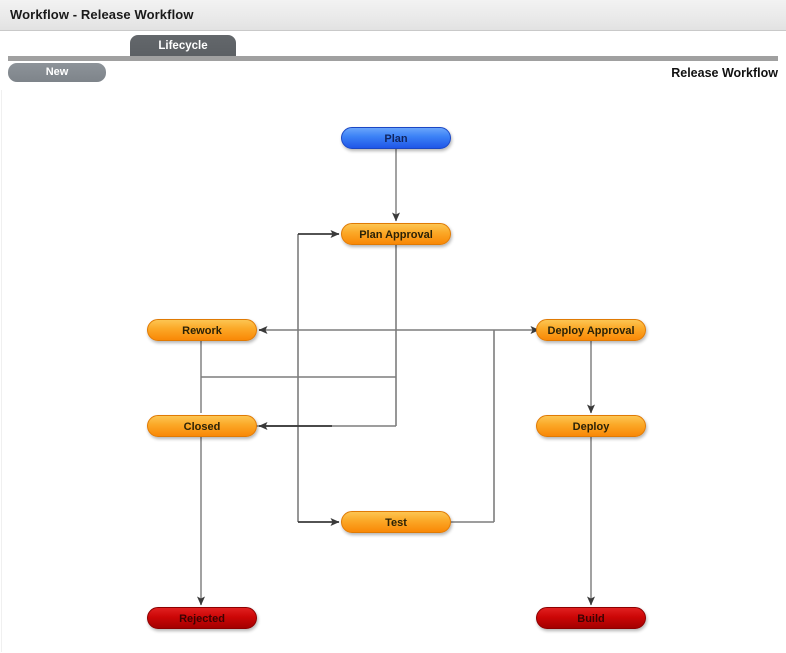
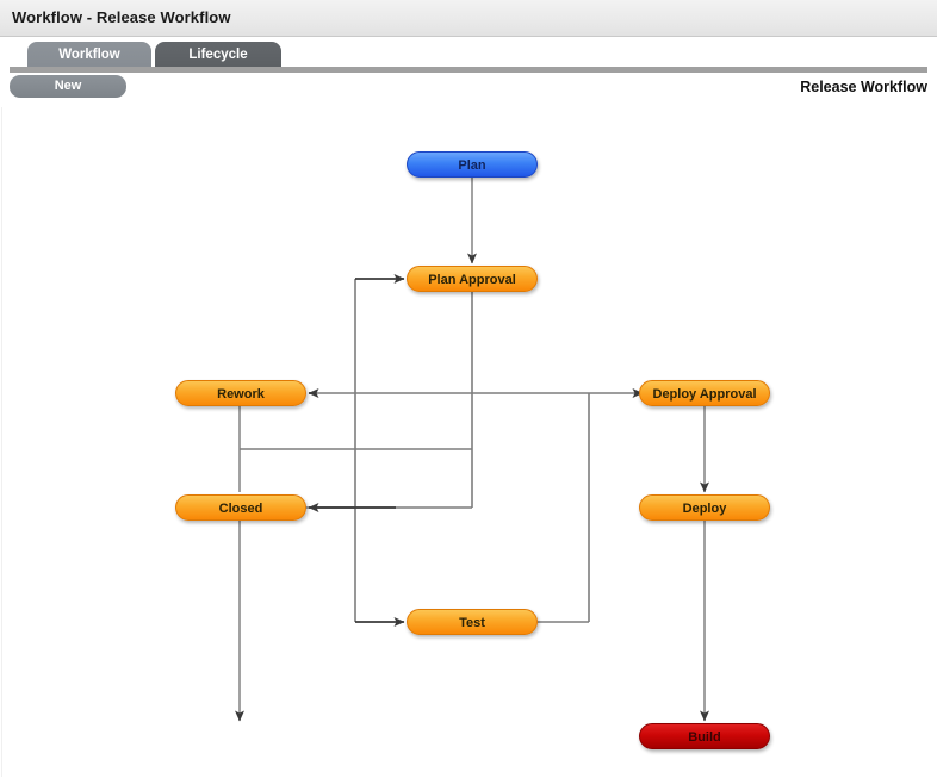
  Workflow - Release Workflow
+ Workflow
  Lifecycle
  New
  Release Workflow
  Plan
  Plan Approval
  Rework
  Deploy Approval
  Closed
  Deploy
  Test
- Rejected
  Build
